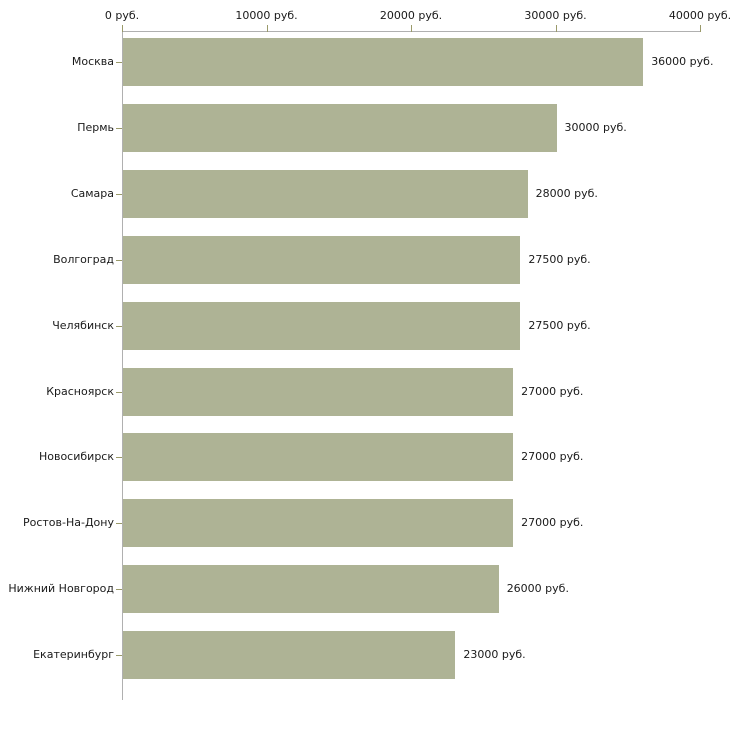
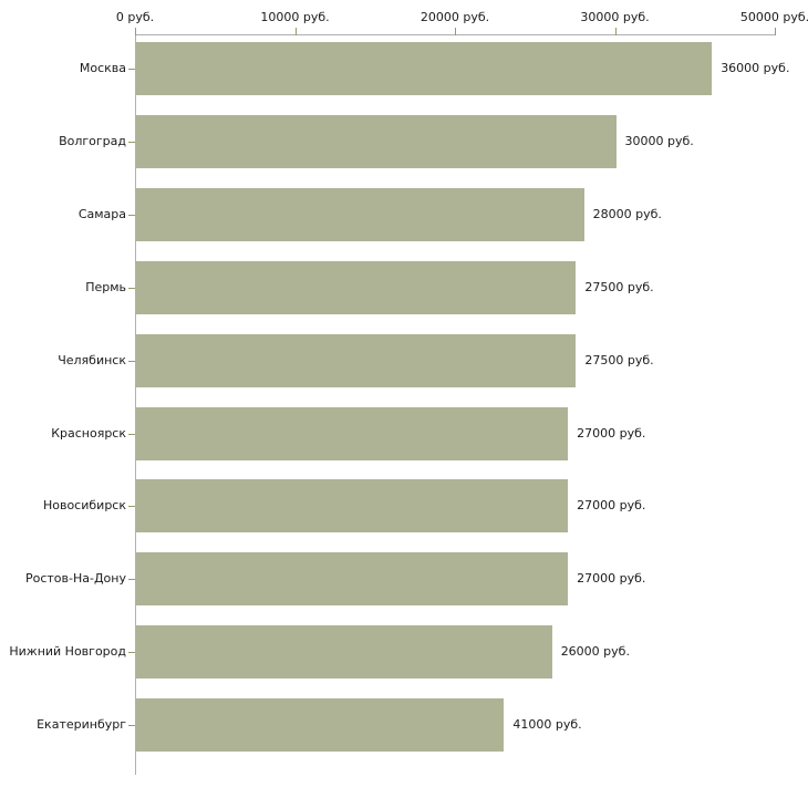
  0 руб.
  10000 руб.
  20000 руб.
  30000 руб.
- 40000 руб.
+ 50000 руб.
  Москва
- Пермь
+ Волгоград
  Самара
- Волгоград
+ Пермь
  Челябинск
  Красноярск
  Новосибирск
  Ростов-На-Дону
  Нижний Новгород
  Екатеринбург
  36000 руб.
  30000 руб.
  28000 руб.
  27500 руб.
  27500 руб.
  27000 руб.
  27000 руб.
  27000 руб.
  26000 руб.
- 23000 руб.
+ 41000 руб.
